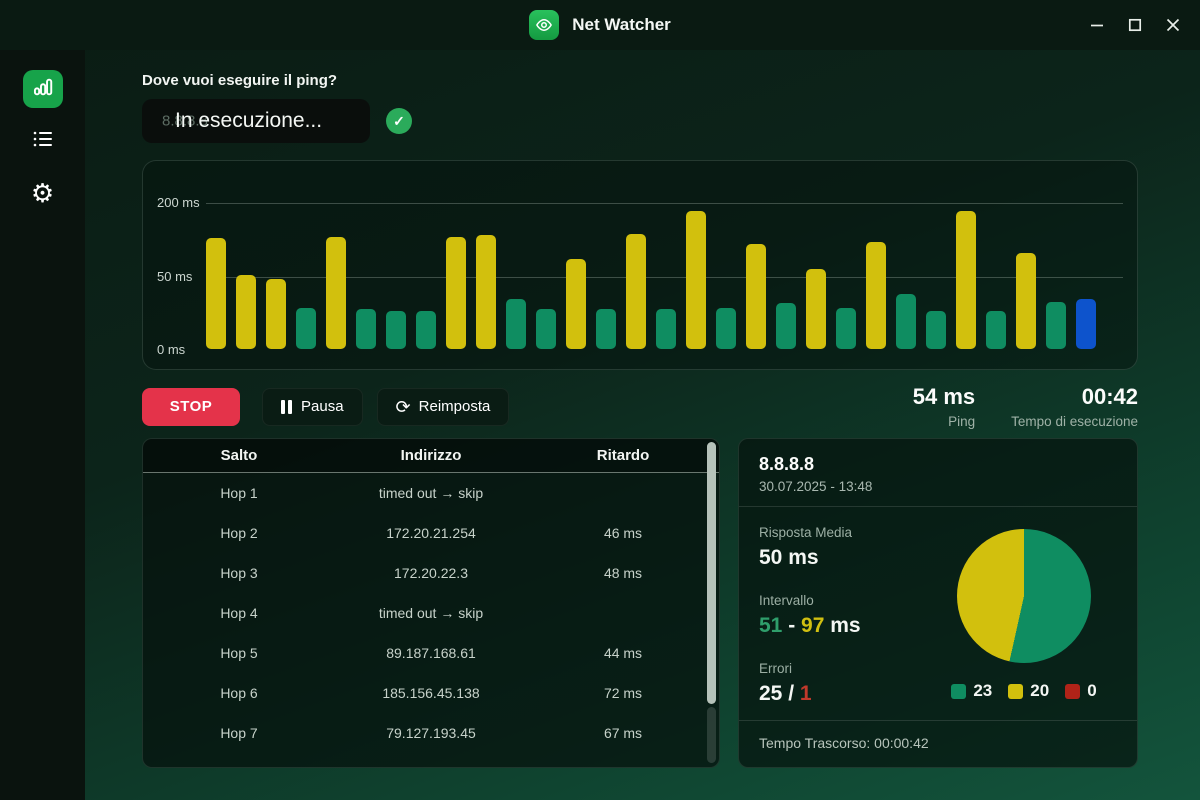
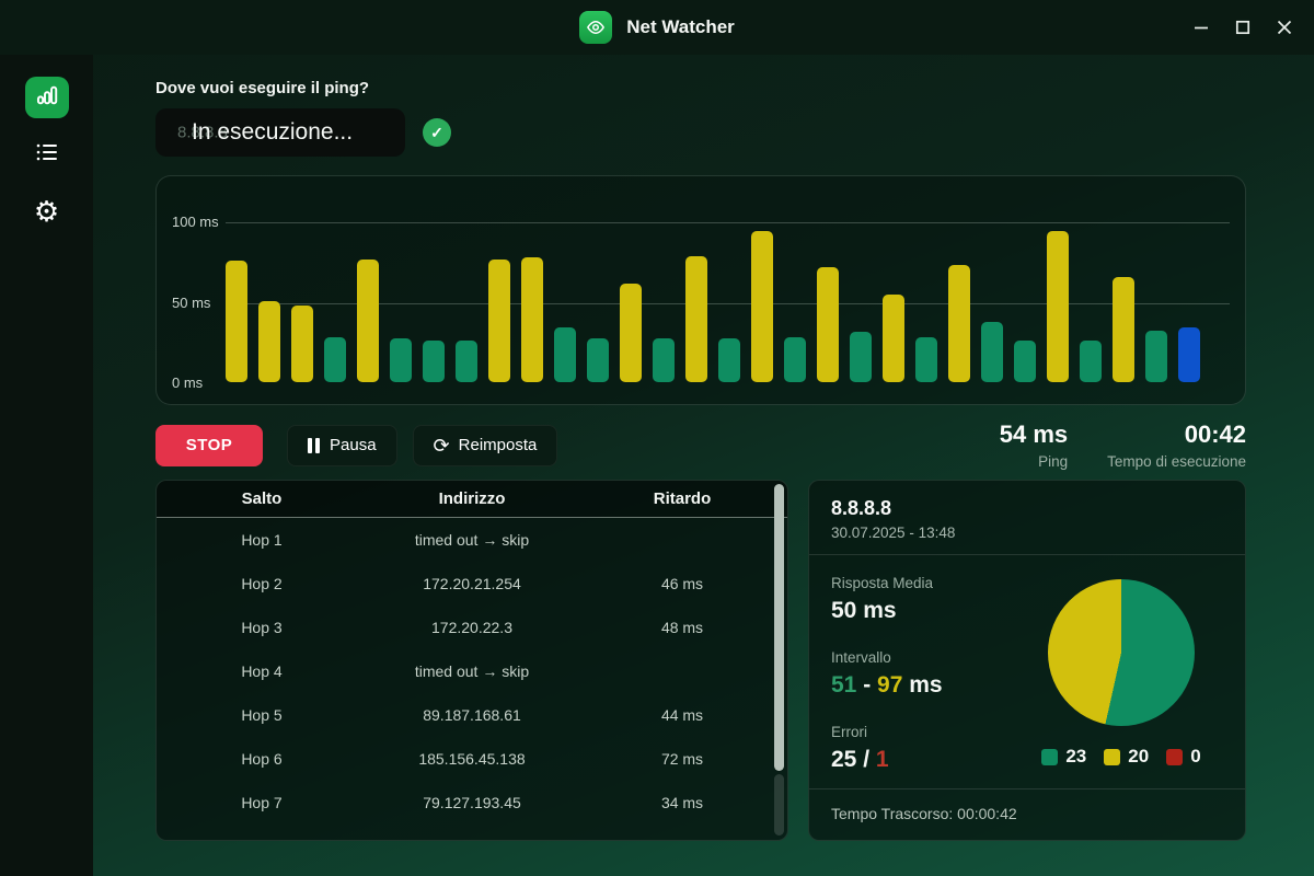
  Net Watcher
  ⚙
  Dove vuoi eseguire il ping?
  8.8.8.8
  In esecuzione...
  ✓
- 200 ms
+ 100 ms
  50 ms
  0 ms
  STOP
  Pausa
  ⟳
  Reimposta
  54 ms
  Ping
  00:42
  Tempo di esecuzione
  Salto
  Indirizzo
  Ritardo
  Hop 1
  timed out → skip
  Hop 2
  172.20.21.254
  46 ms
  Hop 3
  172.20.22.3
  48 ms
  Hop 4
  timed out → skip
  Hop 5
  89.187.168.61
  44 ms
  Hop 6
  185.156.45.138
  72 ms
  Hop 7
  79.127.193.45
- 67 ms
+ 34 ms
  8.8.8.8
  30.07.2025 - 13:48
  Risposta Media
  50 ms
  Intervallo
  51 - 97 ms
  Errori
  25 / 1
  23
  20
  0
  Tempo Trascorso: 00:00:42
